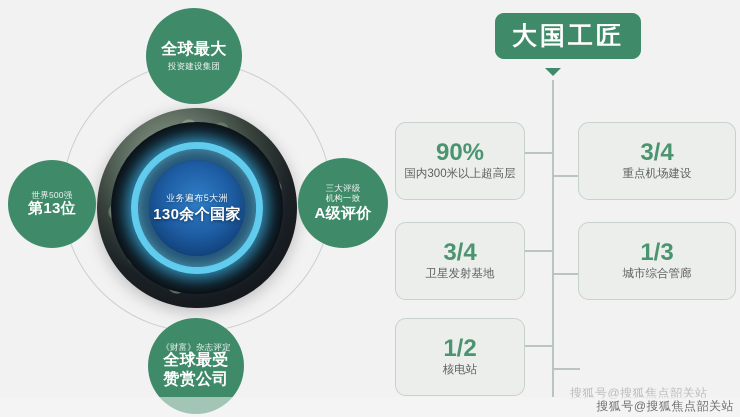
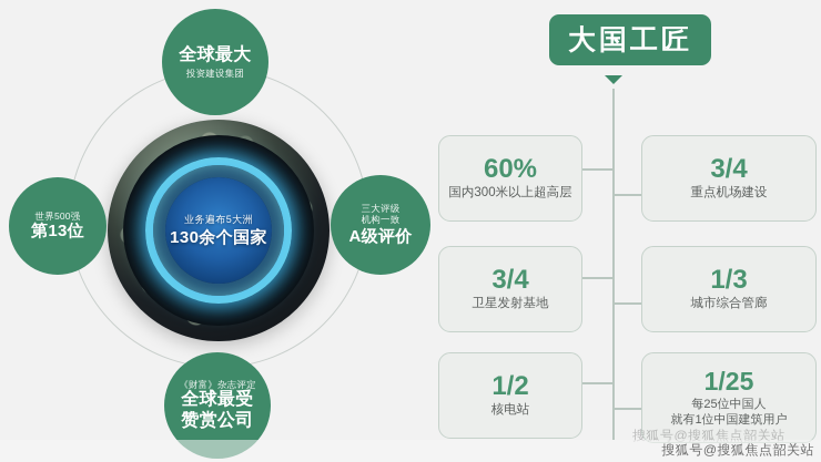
  业务遍布5大洲
  130余个国家
  全球最大
  投资建设集团
  世界500强
  第13位
  三大评级
  机构一致
  A级评价
  《财富》杂志评定
  全球最受
  赞赏公司
  大国工匠
- 90%
+ 60%
  国内300米以上超高层
  3/4
  重点机场建设
  3/4
  卫星发射基地
  1/3
  城市综合管廊
  1/2
  核电站
+ 1/25
+ 每25位中国人
+ 就有1位中国建筑用户
  搜狐号@搜狐焦点韶关站
  搜狐号@搜狐焦点韶关站
